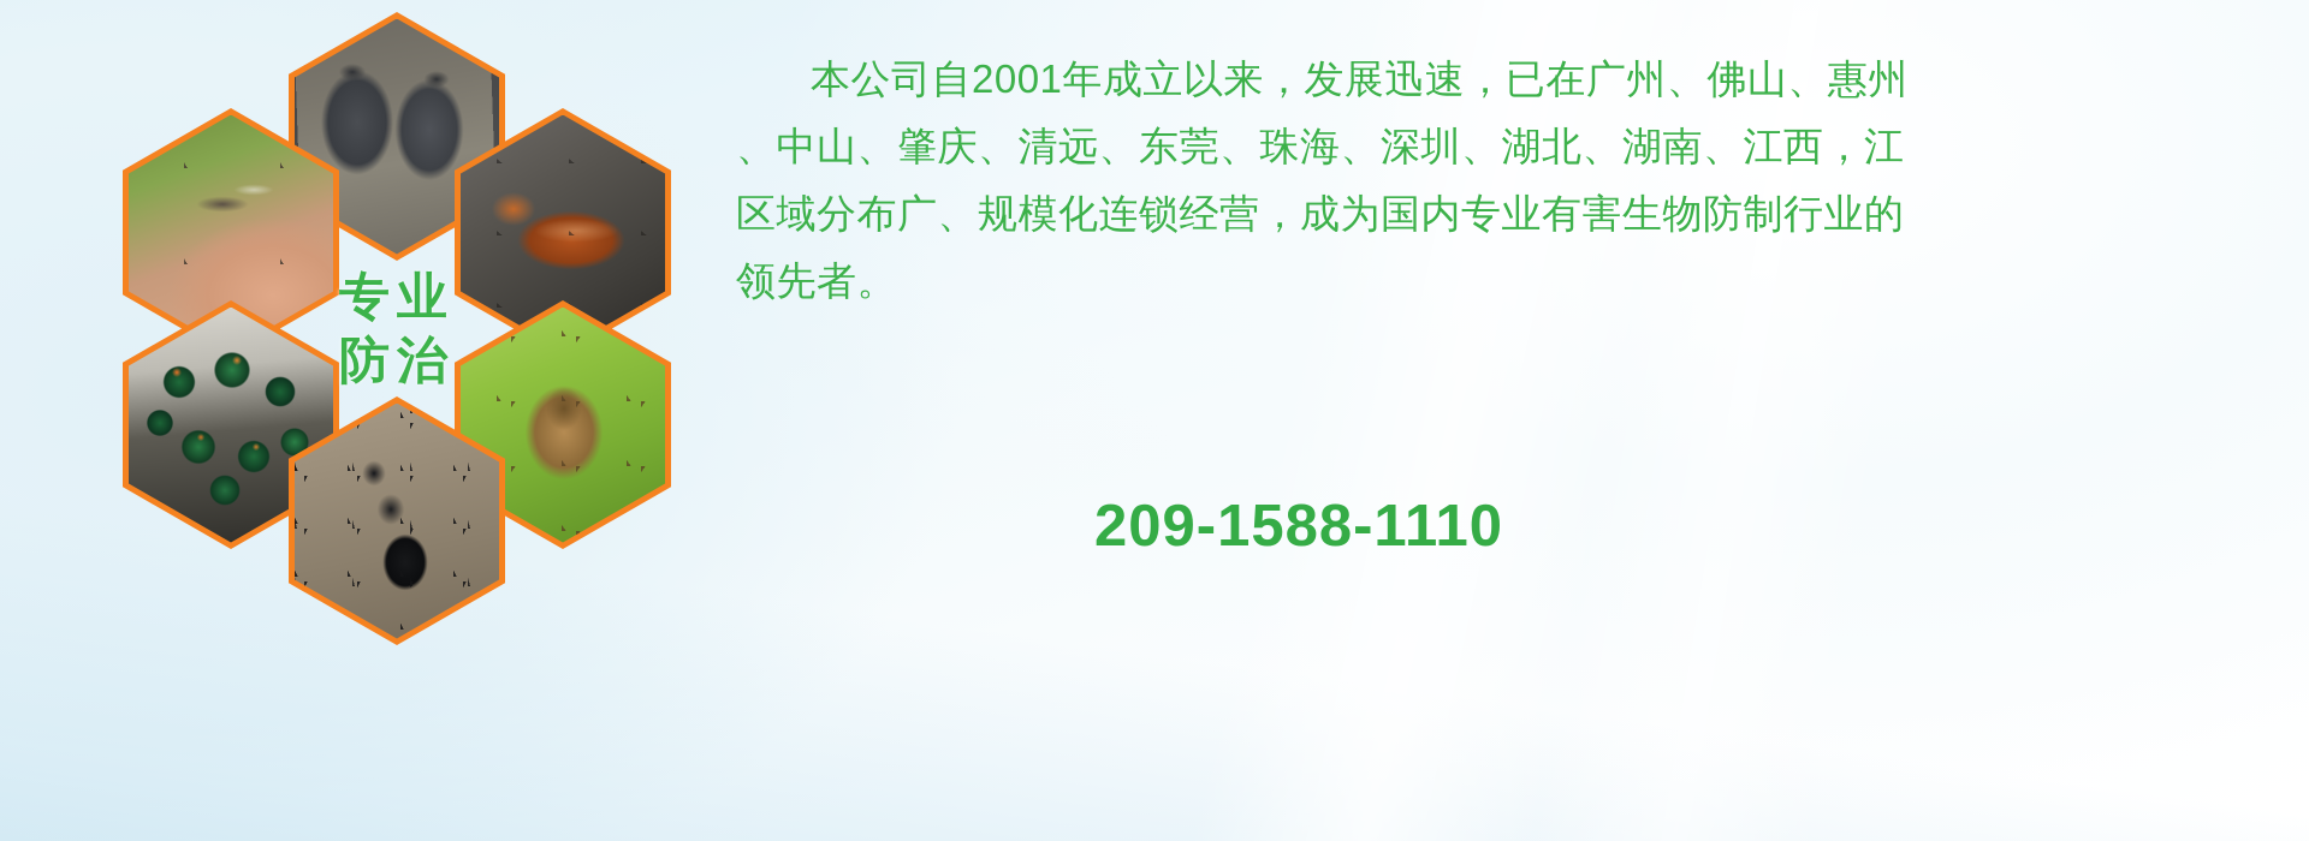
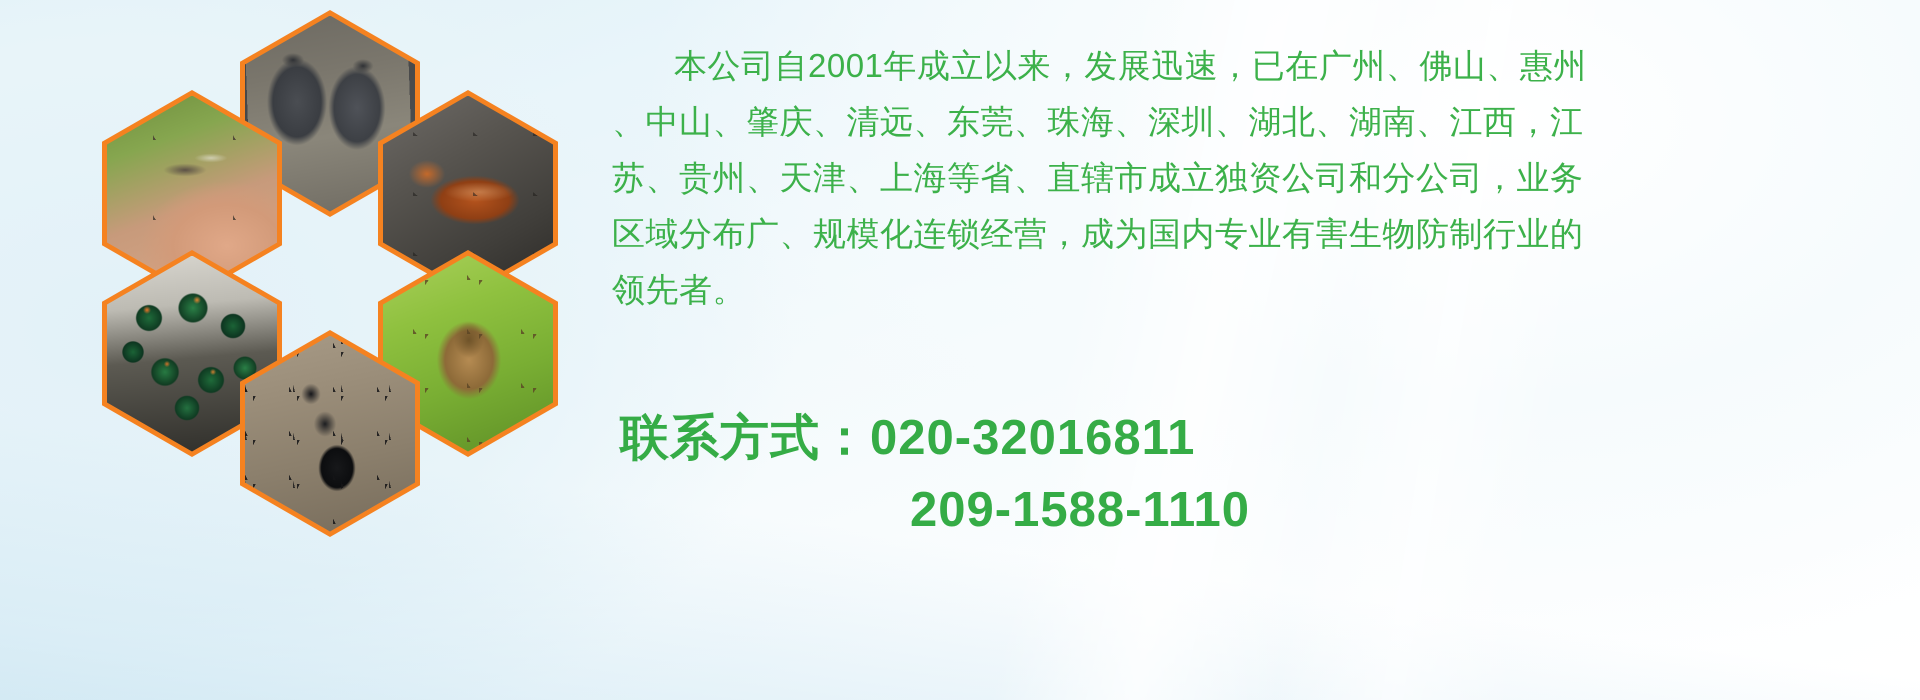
- 专业
- 防治
  本公司自2001年成立以来，发展迅速，已在广州、佛山、惠州
  、中山、肇庆、清远、东莞、珠海、深圳、湖北、湖南、江西，江
+ 苏、贵州、天津、上海等省、直辖市成立独资公司和分公司，业务
  区域分布广、规模化连锁经营，成为国内专业有害生物防制行业的
  领先者。
+ 联系方式：020-32016811
  209-1588-1110
